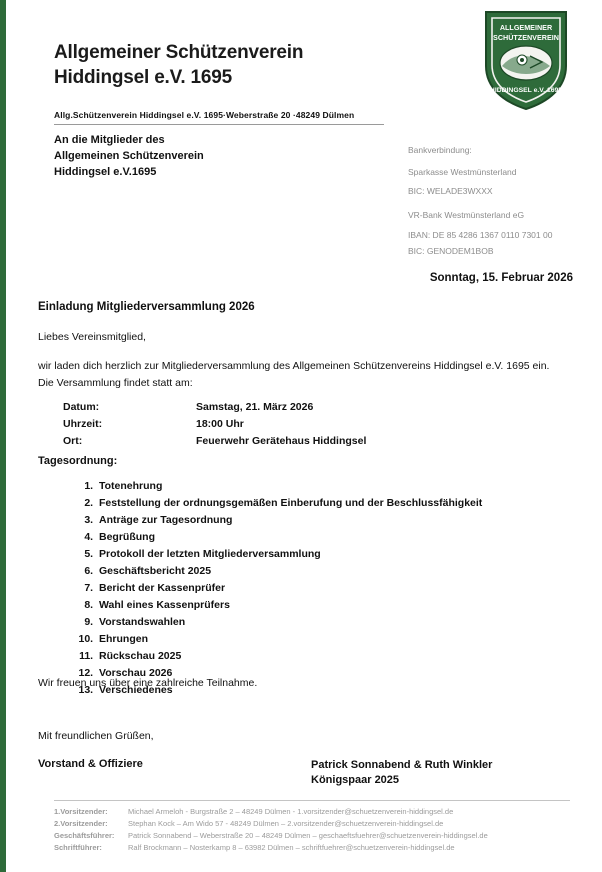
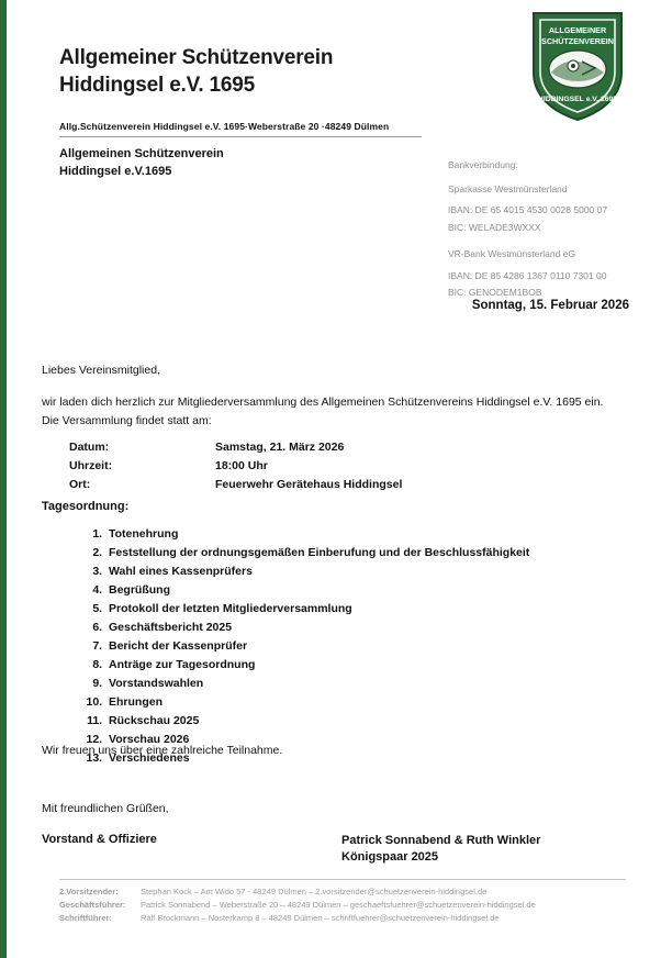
  Allgemeiner Schützenverein
  Hiddingsel e.V. 1695
  ALLGEMEINER
  SCHÜTZENVEREIN
  Allg.Schützenverein Hiddingsel e.V. 1695·Weberstraße 20 ·48249 Dülmen
- An die Mitglieder des
  Allgemeinen Schützenverein
  Hiddingsel e.V.1695
  Bankverbindung:
  Sparkasse Westmünsterland
+ IBAN: DE 65 4015 4530 0028 5000 07
  BIC: WELADE3WXXX
  VR-Bank Westmünsterland eG
  IBAN: DE 85 4286 1367 0110 7301 00
  BIC: GENODEM1BOB
  Sonntag, 15. Februar 2026
- Einladung Mitgliederversammlung 2026
  Liebes Vereinsmitglied,
  wir laden dich herzlich zur Mitgliederversammlung des Allgemeinen Schützenvereins Hiddingsel e.V. 1695 ein. Die Versammlung findet statt am:
  Datum:	Samstag, 21. März 2026
  Uhrzeit:	18:00 Uhr
  Ort:	Feuerwehr Gerätehaus Hiddingsel
  Tagesordnung:
  Totenehrung
  Feststellung der ordnungsgemäßen Einberufung und der Beschlussfähigkeit
- Anträge zur Tagesordnung
+ Wahl eines Kassenprüfers
  Begrüßung
  Protokoll der letzten Mitgliederversammlung
  Geschäftsbericht 2025
  Bericht der Kassenprüfer
- Wahl eines Kassenprüfers
+ Anträge zur Tagesordnung
  Vorstandswahlen
  Ehrungen
  Rückschau 2025
  Vorschau 2026
  Verschiedenes
  Wir freuen uns über eine zahlreiche Teilnahme.
  Mit freundlichen Grüßen,
  Vorstand & Offiziere
  Patrick Sonnabend & Ruth Winkler
  Königspaar 2025
- 1.Vorsitzender:
- Michael Armeloh - Burgstraße 2 – 48249 Dülmen - 1.vorsitzender@schuetzenverein-hiddingsel.de
  2.Vorsitzender:
  Stephan Kock – Am Wido 57 - 48249 Dülmen – 2.vorsitzender@schuetzenverein-hiddingsel.de
  Geschäftsführer:
  Patrick Sonnabend – Weberstraße 20 – 48249 Dülmen – geschaeftsfuehrer@schuetzenverein-hiddingsel.de
  Schriftführer:
- Ralf Brockmann – Nosterkamp 8 – 63982 Dülmen – schriftfuehrer@schuetzenverein-hiddingsel.de
+ Ralf Brockmann – Nosterkamp 8 – 48249 Dülmen – schriftfuehrer@schuetzenverein-hiddingsel.de
